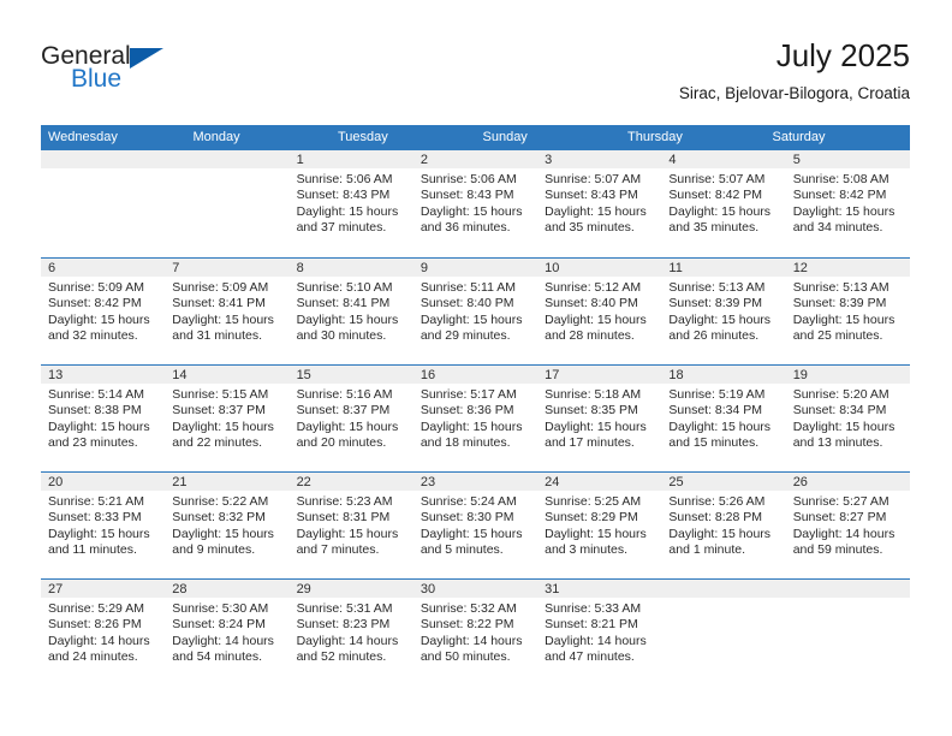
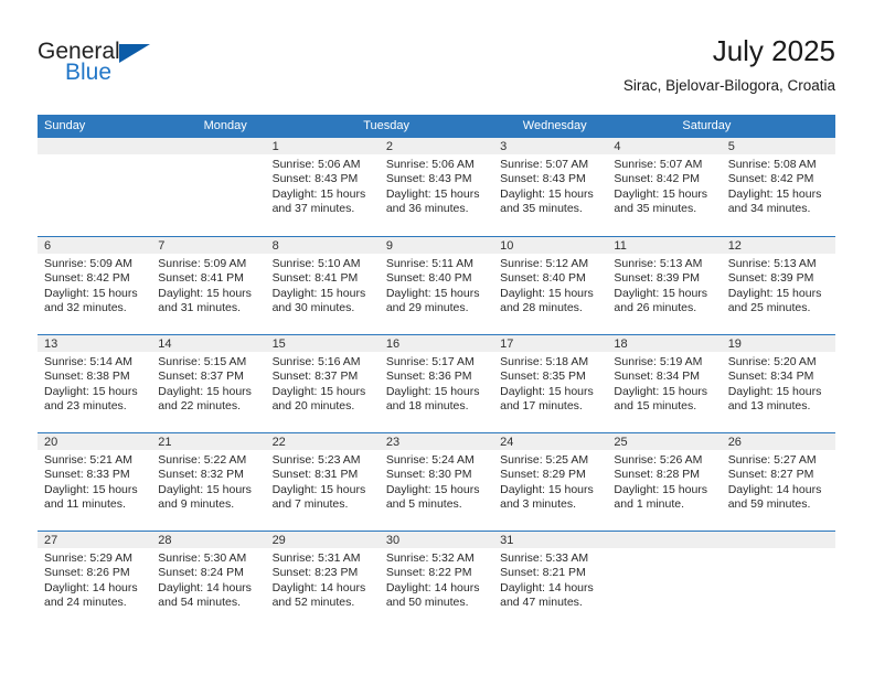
  General
  Blue
  July 2025
  Sirac, Bjelovar-Bilogora, Croatia
- Wednesday
+ Sunday
  Monday
  Tuesday
- Sunday
+ Wednesday
- Thursday
  Saturday
  1
  Sunrise: 5:06 AM
  Sunset: 8:43 PM
  Daylight: 15 hours
  and 37 minutes.
  2
  Sunrise: 5:06 AM
  Sunset: 8:43 PM
  Daylight: 15 hours
  and 36 minutes.
  3
  Sunrise: 5:07 AM
  Sunset: 8:43 PM
  Daylight: 15 hours
  and 35 minutes.
  4
  Sunrise: 5:07 AM
  Sunset: 8:42 PM
  Daylight: 15 hours
  and 35 minutes.
  5
  Sunrise: 5:08 AM
  Sunset: 8:42 PM
  Daylight: 15 hours
  and 34 minutes.
  6
  Sunrise: 5:09 AM
  Sunset: 8:42 PM
  Daylight: 15 hours
  and 32 minutes.
  7
  Sunrise: 5:09 AM
  Sunset: 8:41 PM
  Daylight: 15 hours
  and 31 minutes.
  8
  Sunrise: 5:10 AM
  Sunset: 8:41 PM
  Daylight: 15 hours
  and 30 minutes.
  9
  Sunrise: 5:11 AM
  Sunset: 8:40 PM
  Daylight: 15 hours
  and 29 minutes.
  10
  Sunrise: 5:12 AM
  Sunset: 8:40 PM
  Daylight: 15 hours
  and 28 minutes.
  11
  Sunrise: 5:13 AM
  Sunset: 8:39 PM
  Daylight: 15 hours
  and 26 minutes.
  12
  Sunrise: 5:13 AM
  Sunset: 8:39 PM
  Daylight: 15 hours
  and 25 minutes.
  13
  Sunrise: 5:14 AM
  Sunset: 8:38 PM
  Daylight: 15 hours
  and 23 minutes.
  14
  Sunrise: 5:15 AM
  Sunset: 8:37 PM
  Daylight: 15 hours
  and 22 minutes.
  15
  Sunrise: 5:16 AM
  Sunset: 8:37 PM
  Daylight: 15 hours
  and 20 minutes.
  16
  Sunrise: 5:17 AM
  Sunset: 8:36 PM
  Daylight: 15 hours
  and 18 minutes.
  17
  Sunrise: 5:18 AM
  Sunset: 8:35 PM
  Daylight: 15 hours
  and 17 minutes.
  18
  Sunrise: 5:19 AM
  Sunset: 8:34 PM
  Daylight: 15 hours
  and 15 minutes.
  19
  Sunrise: 5:20 AM
  Sunset: 8:34 PM
  Daylight: 15 hours
  and 13 minutes.
  20
  Sunrise: 5:21 AM
  Sunset: 8:33 PM
  Daylight: 15 hours
  and 11 minutes.
  21
  Sunrise: 5:22 AM
  Sunset: 8:32 PM
  Daylight: 15 hours
  and 9 minutes.
  22
  Sunrise: 5:23 AM
  Sunset: 8:31 PM
  Daylight: 15 hours
  and 7 minutes.
  23
  Sunrise: 5:24 AM
  Sunset: 8:30 PM
  Daylight: 15 hours
  and 5 minutes.
  24
  Sunrise: 5:25 AM
  Sunset: 8:29 PM
  Daylight: 15 hours
  and 3 minutes.
  25
  Sunrise: 5:26 AM
  Sunset: 8:28 PM
  Daylight: 15 hours
  and 1 minute.
  26
  Sunrise: 5:27 AM
  Sunset: 8:27 PM
  Daylight: 14 hours
  and 59 minutes.
  27
  Sunrise: 5:29 AM
  Sunset: 8:26 PM
  Daylight: 14 hours
  and 24 minutes.
  28
  Sunrise: 5:30 AM
  Sunset: 8:24 PM
  Daylight: 14 hours
  and 54 minutes.
  29
  Sunrise: 5:31 AM
  Sunset: 8:23 PM
  Daylight: 14 hours
  and 52 minutes.
  30
  Sunrise: 5:32 AM
  Sunset: 8:22 PM
  Daylight: 14 hours
  and 50 minutes.
  31
  Sunrise: 5:33 AM
  Sunset: 8:21 PM
  Daylight: 14 hours
  and 47 minutes.
